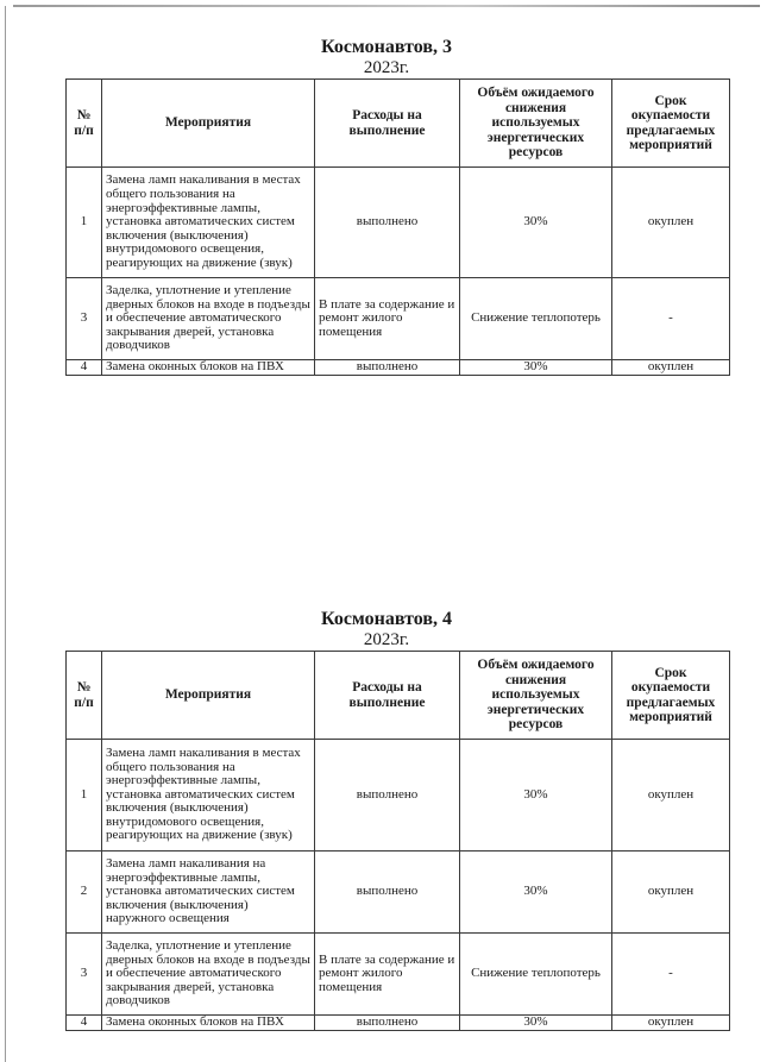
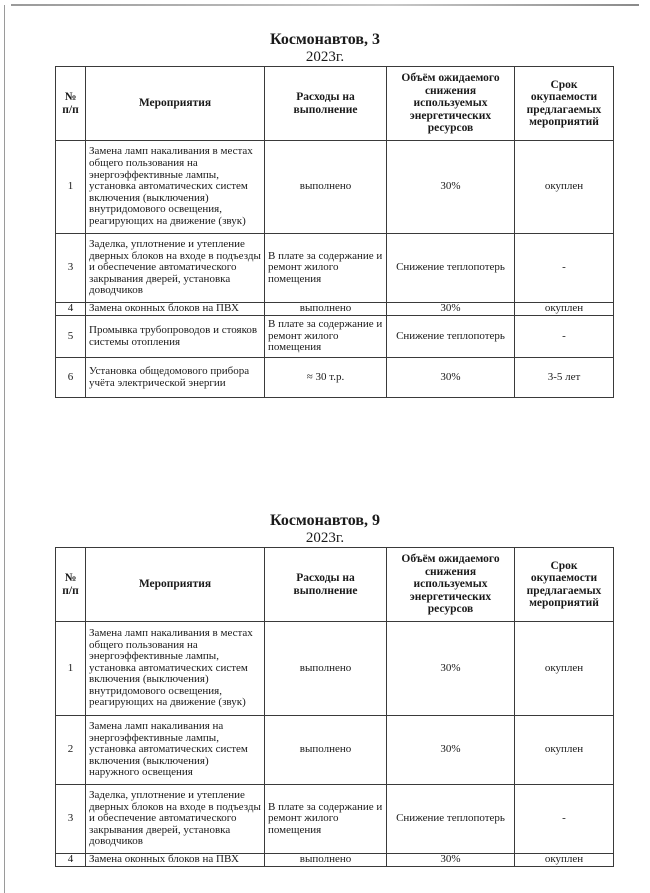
  Космонавтов, 3
  2023г.
  № п/п	Мероприятия	Расходы на выполнение	Объём ожидаемого снижения используемых энергетических ресурсов	Срок окупаемости предлагаемых мероприятий
  1	Замена ламп накаливания в местах общего пользования на энергоэффективные лампы, установка автоматических систем включения (выключения) внутридомового освещения, реагирующих на движение (звук)	выполнено	30%	окуплен
  3	Заделка, уплотнение и утепление дверных блоков на входе в подъезды и обеспечение автоматического закрывания дверей, установка доводчиков	В плате за содержание и ремонт жилого помещения	Снижение теплопотерь	-
  4	Замена оконных блоков на ПВХ	выполнено	30%	окуплен
+ 5	Промывка трубопроводов и стояков системы отопления	В плате за содержание и ремонт жилого помещения	Снижение теплопотерь	-
+ 6	Установка общедомового прибора учёта электрической энергии	≈ 30 т.р.	30%	3-5 лет
- Космонавтов, 4
+ Космонавтов, 9
  2023г.
  № п/п	Мероприятия	Расходы на выполнение	Объём ожидаемого снижения используемых энергетических ресурсов	Срок окупаемости предлагаемых мероприятий
  1	Замена ламп накаливания в местах общего пользования на энергоэффективные лампы, установка автоматических систем включения (выключения) внутридомового освещения, реагирующих на движение (звук)	выполнено	30%	окуплен
  2	Замена ламп накаливания на энергоэффективные лампы, установка автоматических систем включения (выключения) наружного освещения	выполнено	30%	окуплен
  3	Заделка, уплотнение и утепление дверных блоков на входе в подъезды и обеспечение автоматического закрывания дверей, установка доводчиков	В плате за содержание и ремонт жилого помещения	Снижение теплопотерь	-
  4	Замена оконных блоков на ПВХ	выполнено	30%	окуплен
